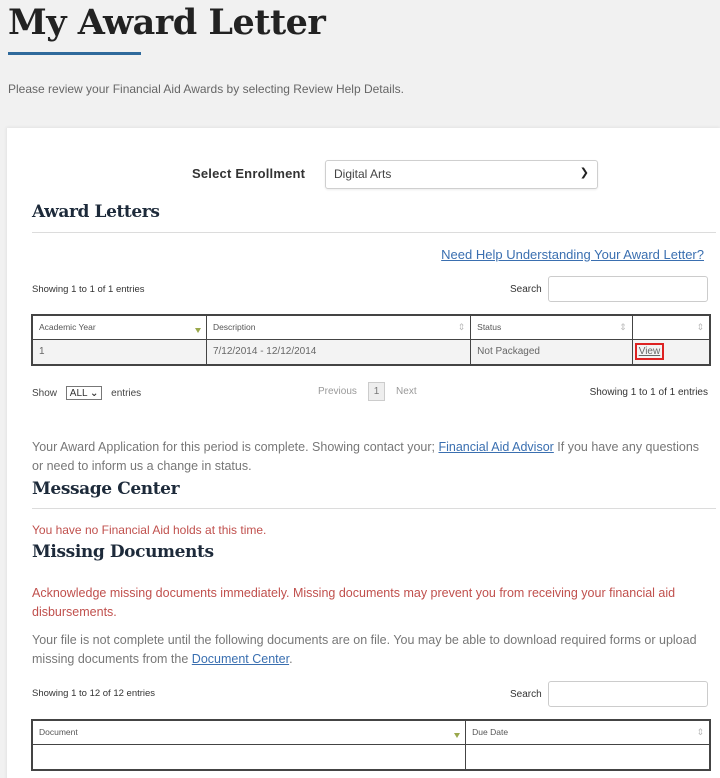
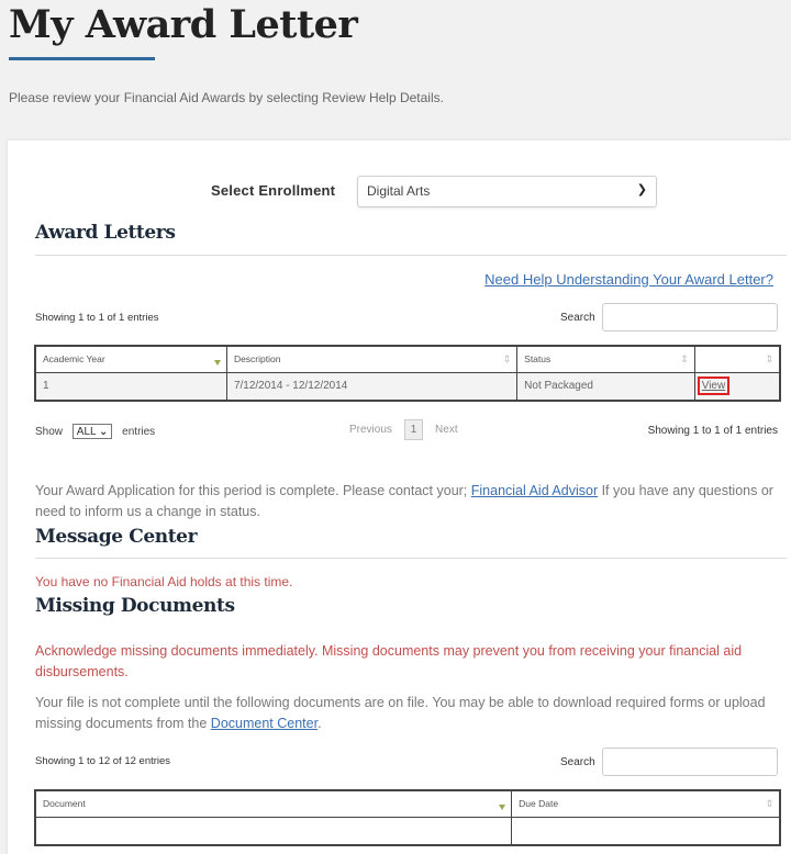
  My Award Letter
  Please review your Financial Aid Awards by selecting Review Help Details.
  Select Enrollment
  Digital Arts
  ❯
  Award Letters
  Need Help Understanding Your Award Letter?
  Showing 1 to 1 of 1 entries
  Search
  Academic Year	Description ⇕	Status ⇕	⇕
  1	7/12/2014 - 12/12/2014	Not Packaged	View
  Show ALL ⌄ entries
  Previous 1 Next
  Showing 1 to 1 of 1 entries
- Your Award Application for this period is complete. Showing contact your; Financial Aid Advisor If you have any questions or need to inform us a change in status.
+ Your Award Application for this period is complete. Please contact your; Financial Aid Advisor If you have any questions or need to inform us a change in status.
  Message Center
  You have no Financial Aid holds at this time.
  Missing Documents
  Acknowledge missing documents immediately. Missing documents may prevent you from receiving your financial aid disbursements.
  Your file is not complete until the following documents are on file. You may be able to download required forms or upload missing documents from the Document Center.
  Showing 1 to 12 of 12 entries
  Search
  Document	Due Date ⇕
